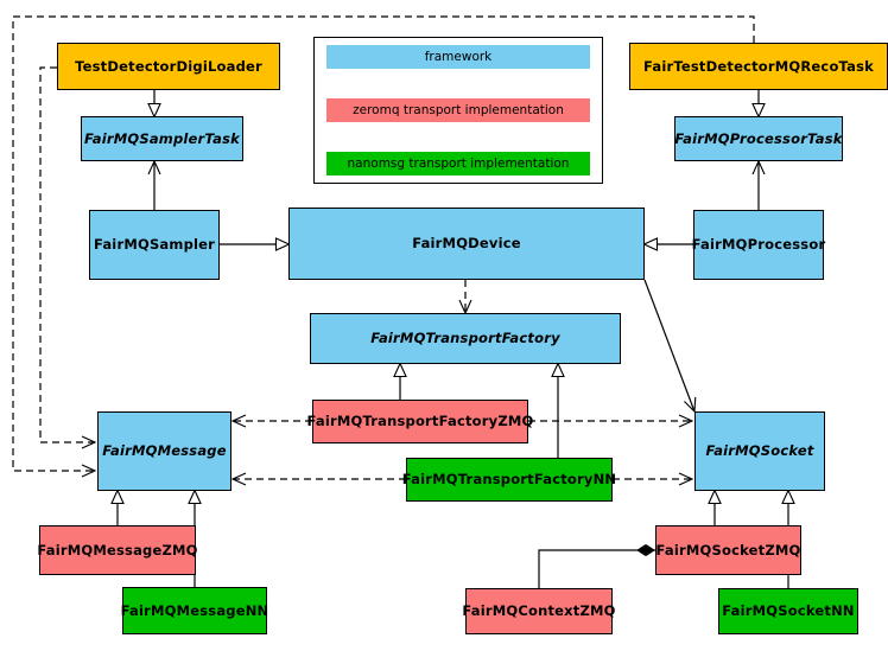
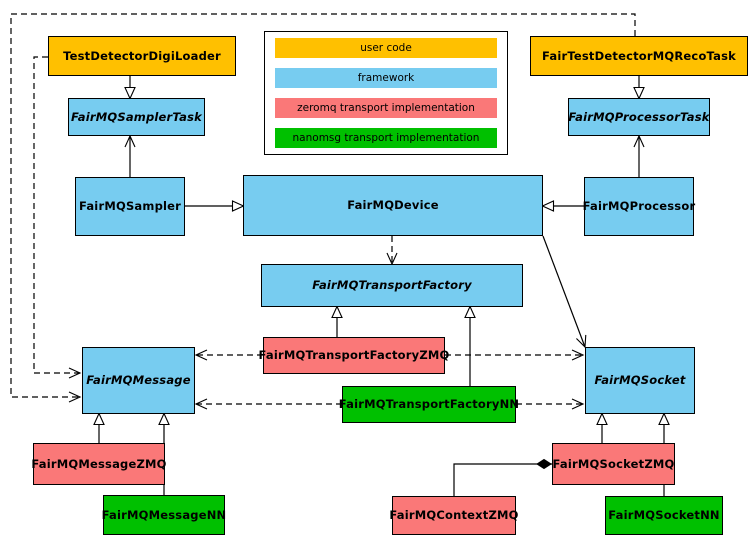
+ user code
  framework
  zeromq transport implementation
  nanomsg transport implementation
  TestDetectorDigiLoader
  FairMQSamplerTask
  FairMQSampler
  FairMQDevice
  FairTestDetectorMQRecoTask
  FairMQProcessorTask
  FairMQProcessor
  FairMQTransportFactory
  FairMQTransportFactoryZMQ
  FairMQTransportFactoryNN
  FairMQMessage
  FairMQSocket
  FairMQMessageZMQ
  FairMQMessageNN
  FairMQSocketZMQ
  FairMQContextZMQ
  FairMQSocketNN
